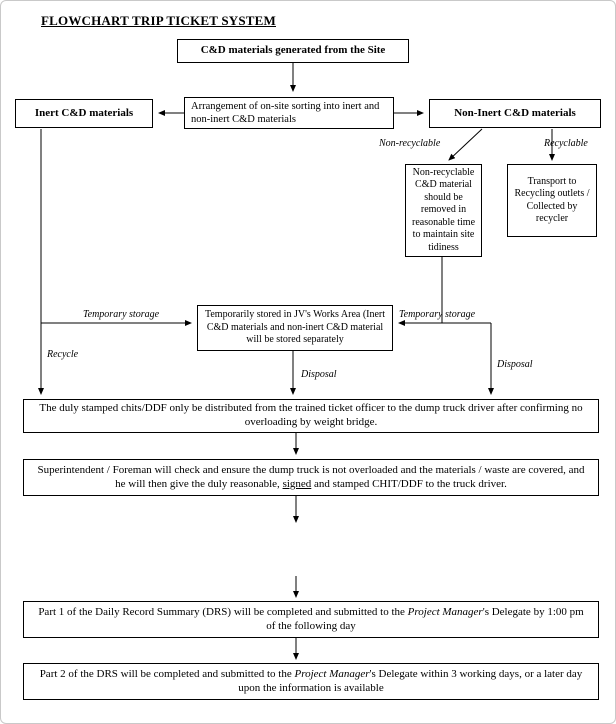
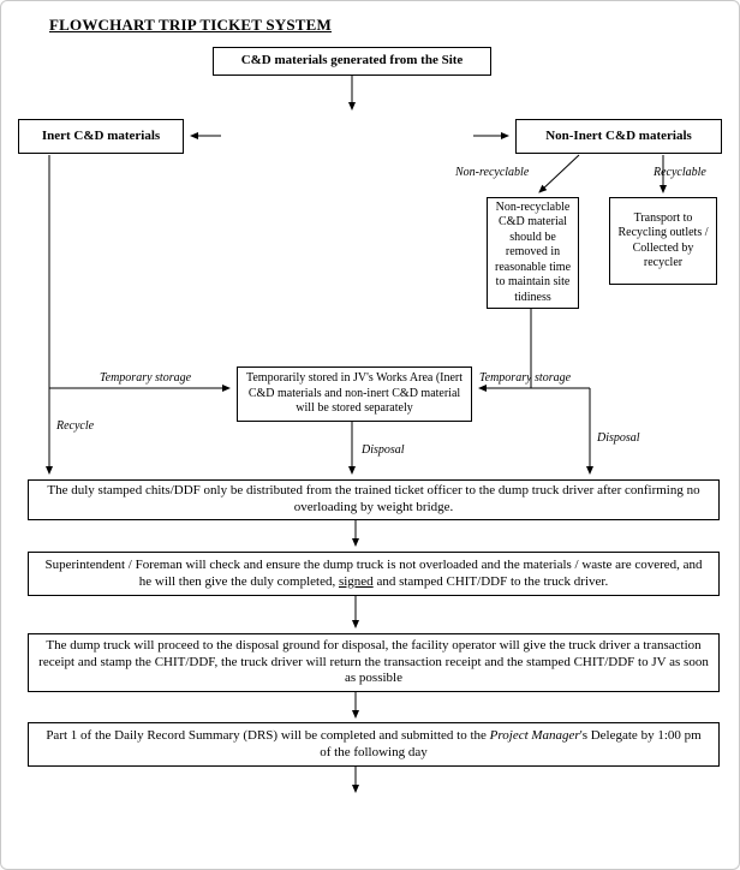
  FLOWCHART TRIP TICKET SYSTEM
  C&D materials generated from the Site
- Arrangement of on-site sorting into inert and non-inert C&D materials
  Inert C&D materials
  Non-Inert C&D materials
  Non-recyclable C&D material should be removed in reasonable time to maintain site tidiness
  Transport to Recycling outlets / Collected by recycler
  Temporarily stored in JV's Works Area (Inert C&D materials and non-inert C&D material will be stored separately
  The duly stamped chits/DDF only be distributed from the trained ticket officer to the dump truck driver after confirming no overloading by weight bridge.
- Superintendent / Foreman will check and ensure the dump truck is not overloaded and the materials / waste are covered, and he will then give the duly reasonable, signed and stamped CHIT/DDF to the truck driver.
+ Superintendent / Foreman will check and ensure the dump truck is not overloaded and the materials / waste are covered, and he will then give the duly completed, signed and stamped CHIT/DDF to the truck driver.
+ The dump truck will proceed to the disposal ground for disposal, the facility operator will give the truck driver a transaction receipt and stamp the CHIT/DDF, the truck driver will return the transaction receipt and the stamped CHIT/DDF to JV as soon as possible
  Part 1 of the Daily Record Summary (DRS) will be completed and submitted to the Project Manager's Delegate by 1:00 pm of the following day
- Part 2 of the DRS will be completed and submitted to the Project Manager's Delegate within 3 working days, or a later day upon the information is available
  Non-recyclable
  Recyclable
  Temporary storage
  Temporary storage
  Recycle
  Disposal
  Disposal
